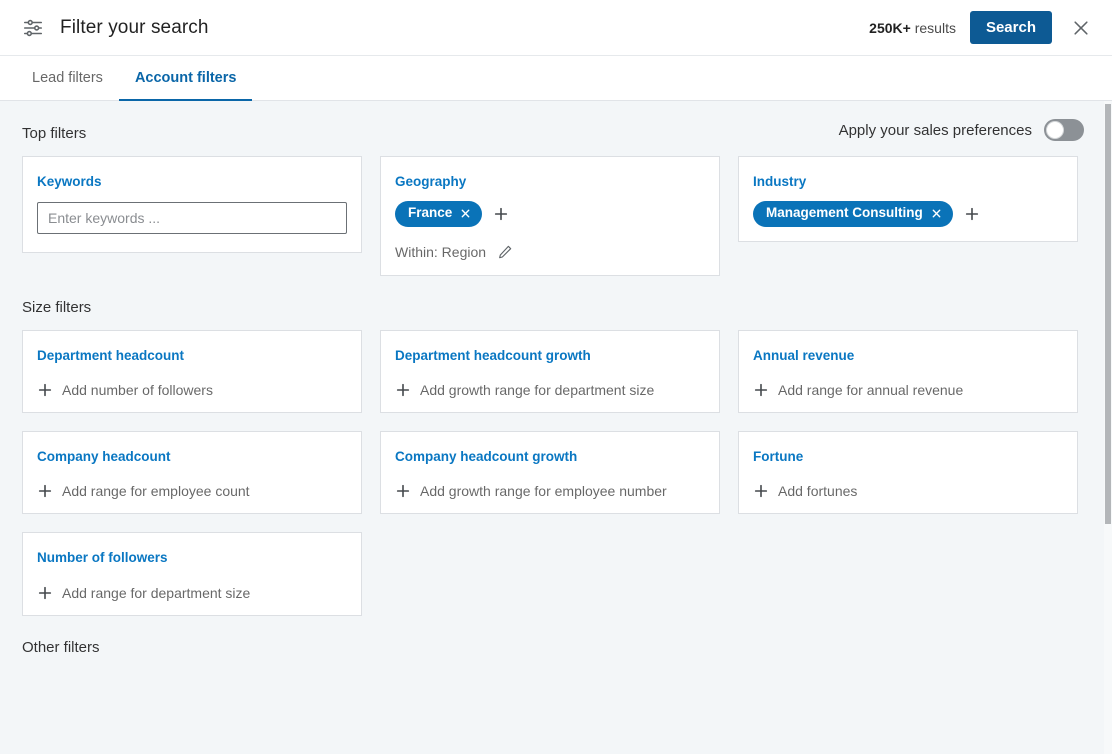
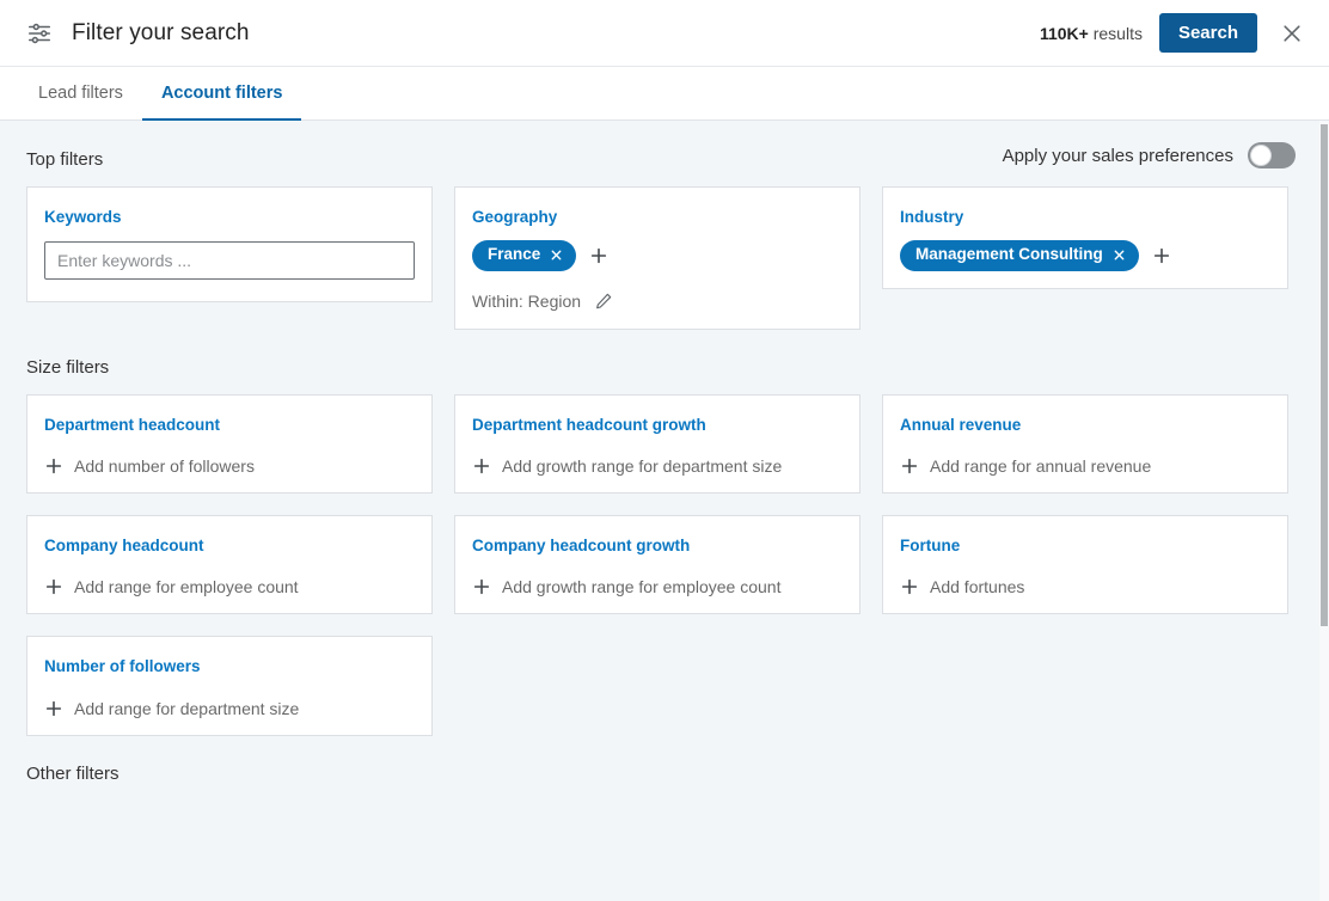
  Filter your search
- 250K+ results
+ 110K+ results
  Search
  Lead filters
  Account filters
  Apply your sales preferences
  Top filters
  Keywords
  Enter keywords ...
  Geography
  France
  Within: Region
  Industry
  Management Consulting
  Size filters
  Department headcount
  Add number of followers
  Department headcount growth
  Add growth range for department size
  Annual revenue
  Add range for annual revenue
  Company headcount
  Add range for employee count
  Company headcount growth
- Add growth range for employee number
+ Add growth range for employee count
  Fortune
  Add fortunes
  Number of followers
  Add range for department size
  Other filters
